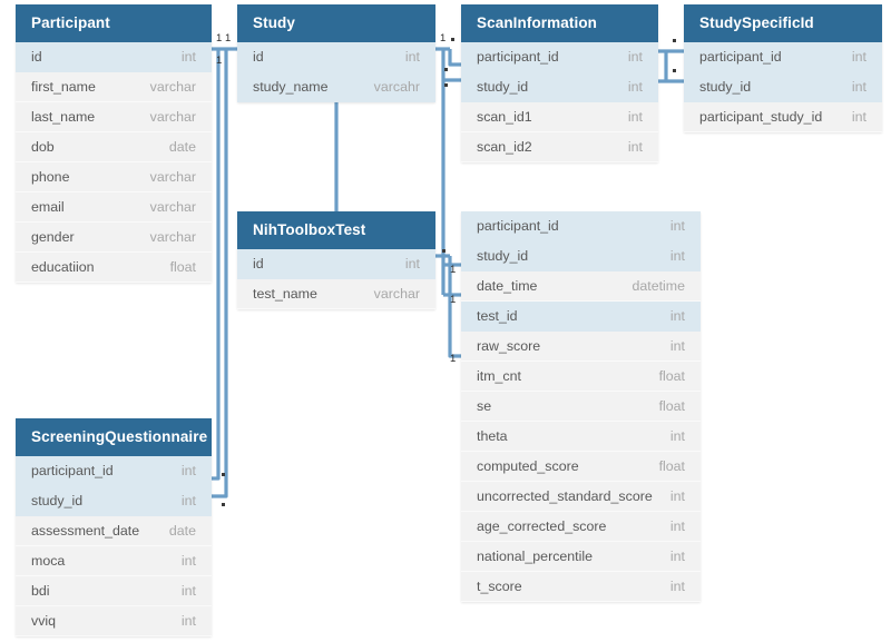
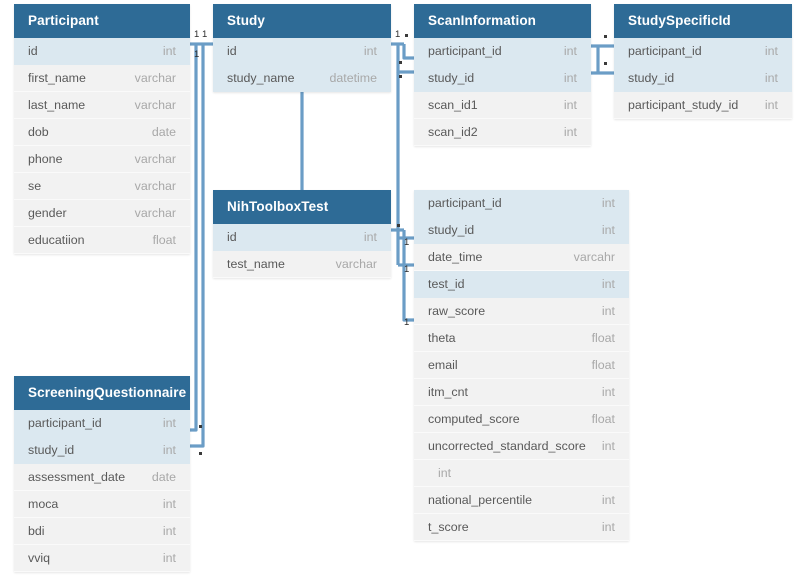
  Participant
  id
  int
  first_name
  varchar
  last_name
  varchar
  dob
  date
  phone
  varchar
- email
+ se
  varchar
  gender
  varchar
  educatiion
  float
  Study
  id
  int
  study_name
- varcahr
+ datetime
  ScanInformation
  participant_id
  int
  study_id
  int
  scan_id1
  int
  scan_id2
  int
  StudySpecificId
  participant_id
  int
  study_id
  int
  participant_study_id
  int
  NihToolboxTest
  id
  int
  test_name
  varchar
  participant_id
  int
  study_id
  int
  date_time
- datetime
+ varcahr
  test_id
  int
  raw_score
  int
- itm_cnt
+ theta
  float
- se
+ email
  float
- theta
+ itm_cnt
  int
  computed_score
  float
  uncorrected_standard_score
  int
- age_corrected_score
  int
  national_percentile
  int
  t_score
  int
  ScreeningQuestionnaire
  participant_id
  int
  study_id
  int
  assessment_date
  date
  moca
  int
  bdi
  int
  vviq
  int
  1
  1
  1
  1
  1
  1
  1
